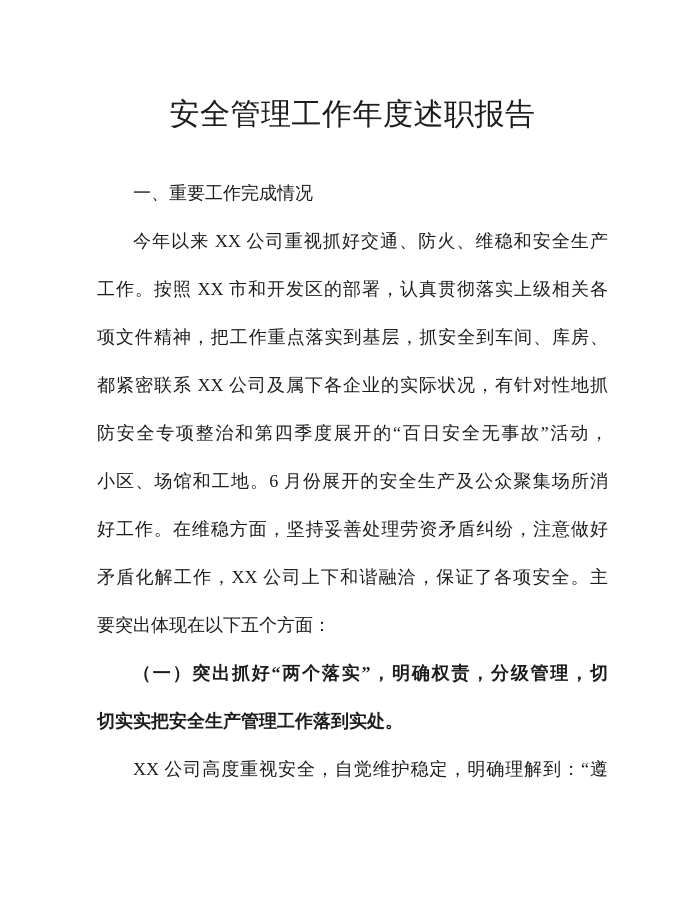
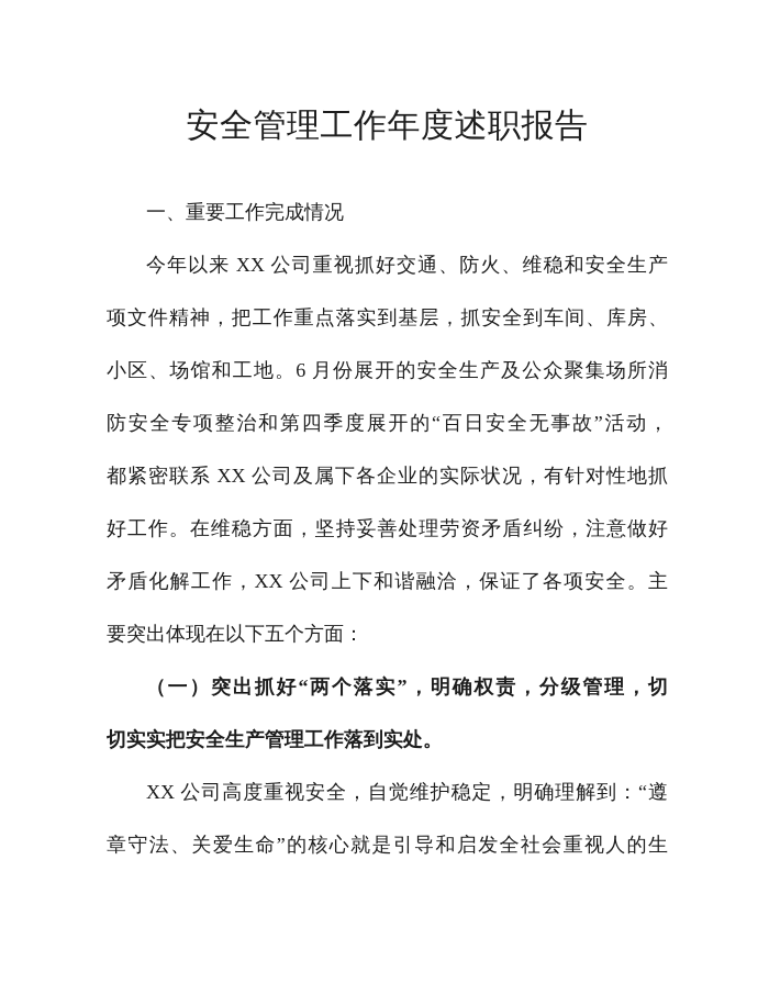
  安全管理工作年度述职报告
  一、重要工作完成情况
  今年以来 XX 公司重视抓好交通、防火、维稳和安全生产
- 工作。按照 XX 市和开发区的部署，认真贯彻落实上级相关各
  项文件精神，把工作重点落实到基层，抓安全到车间、库房、
- 都紧密联系 XX 公司及属下各企业的实际状况，有针对性地抓
+ 小区、场馆和工地。6 月份展开的安全生产及公众聚集场所消
  防安全专项整治和第四季度展开的“百日安全无事故”活动，
- 小区、场馆和工地。6 月份展开的安全生产及公众聚集场所消
+ 都紧密联系 XX 公司及属下各企业的实际状况，有针对性地抓
  好工作。在维稳方面，坚持妥善处理劳资矛盾纠纷，注意做好
  矛盾化解工作，XX 公司上下和谐融洽，保证了各项安全。主
  要突出体现在以下五个方面：
  （一）突出抓好“两个落实”，明确权责，分级管理，切
  切实实把安全生产管理工作落到实处。
  XX 公司高度重视安全，自觉维护稳定，明确理解到：“遵
+ 章守法、关爱生命”的核心就是引导和启发全社会重视人的生
